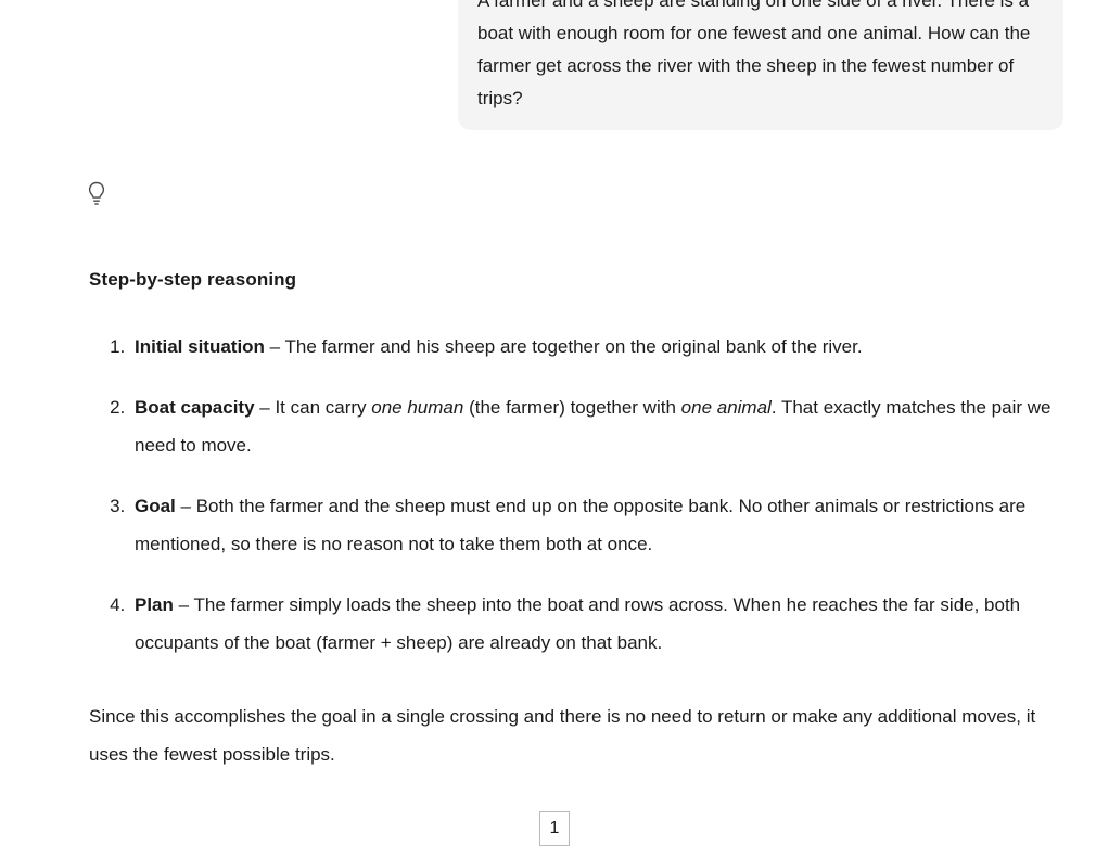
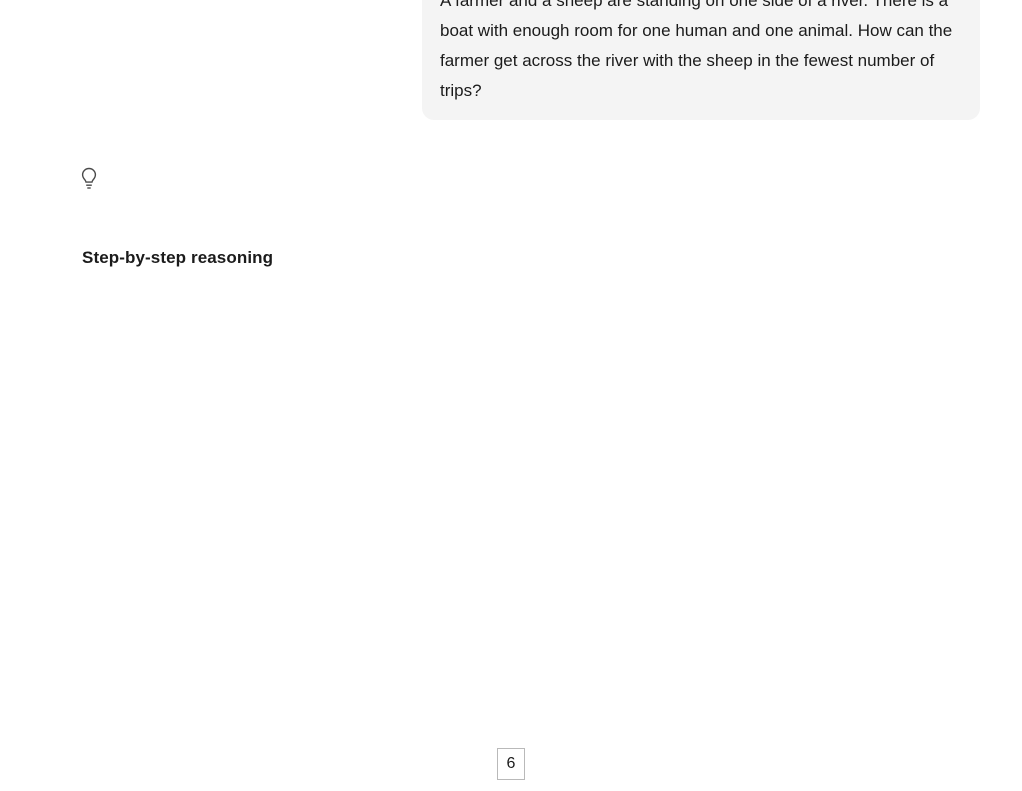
- A farmer and a sheep are standing on one side of a river. There is a boat with enough room for one fewest and one animal. How can the farmer get across the river with the sheep in the fewest number of trips?
+ A farmer and a sheep are standing on one side of a river. There is a boat with enough room for one human and one animal. How can the farmer get across the river with the sheep in the fewest number of trips?
  Step-by-step reasoning
- Initial situation – The farmer and his sheep are together on the original bank of the river.
- Boat capacity – It can carry one human (the farmer) together with one animal. That exactly matches the pair we need to move.
- Goal – Both the farmer and the sheep must end up on the opposite bank. No other animals or restrictions are mentioned, so there is no reason not to take them both at once.
- Plan – The farmer simply loads the sheep into the boat and rows across. When he reaches the far side, both occupants of the boat (farmer + sheep) are already on that bank.
- Since this accomplishes the goal in a single crossing and there is no need to return or make any additional moves, it uses the fewest possible trips.
- 1
+ 6
